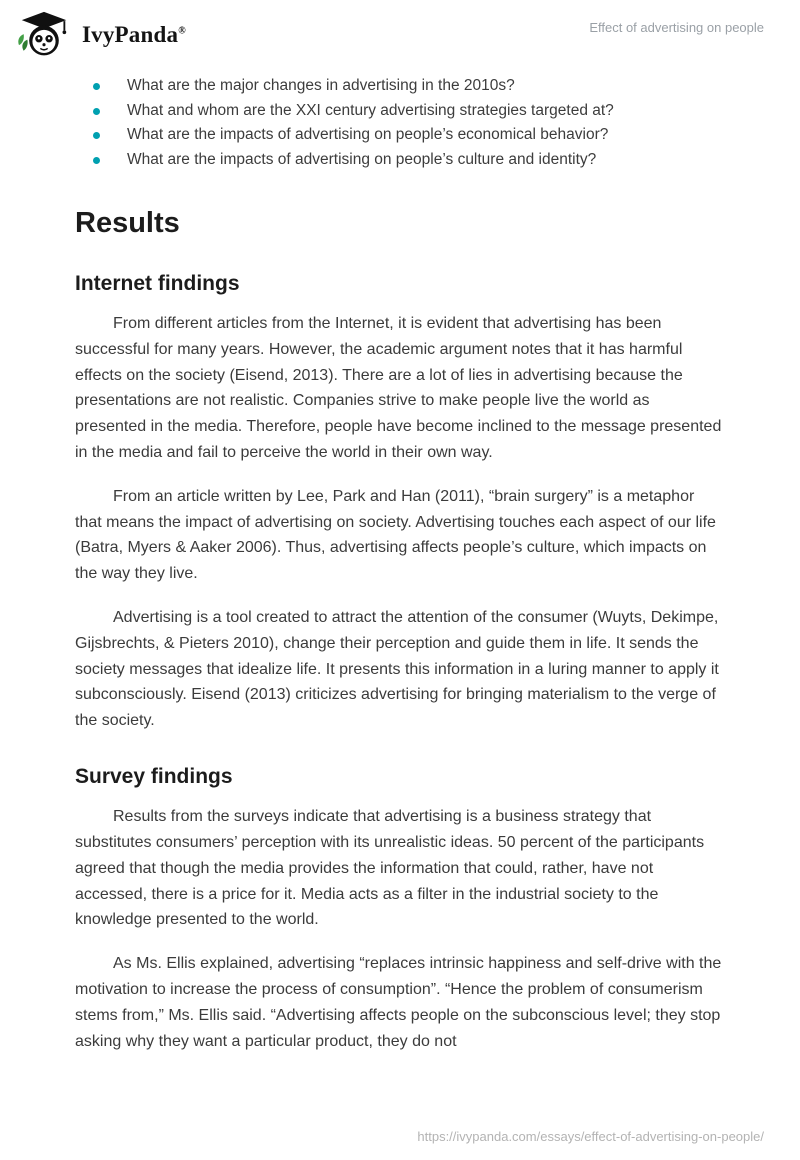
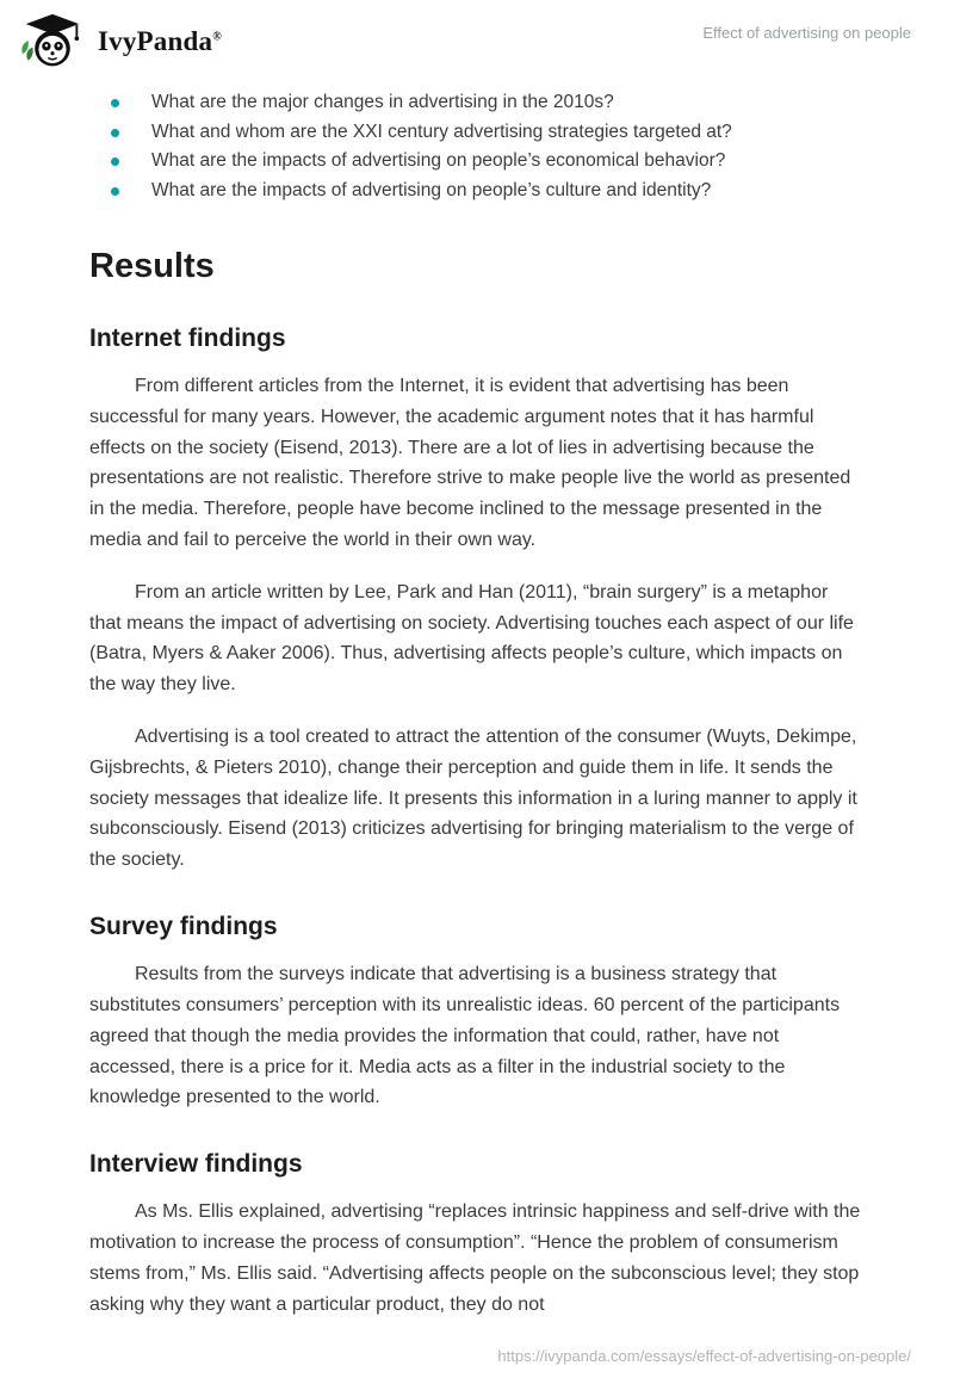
  IvyPanda®
  Effect of advertising on people
  What are the major changes in advertising in the 2010s?
  What and whom are the XXI century advertising strategies targeted at?
  What are the impacts of advertising on people’s economical behavior?
  What are the impacts of advertising on people’s culture and identity?
  Results
  Internet findings
- From different articles from the Internet, it is evident that advertising has been successful for many years. However, the academic argument notes that it has harmful effects on the society (Eisend, 2013). There are a lot of lies in advertising because the presentations are not realistic. Companies strive to make people live the world as presented in the media. Therefore, people have become inclined to the message presented in the media and fail to perceive the world in their own way.
+ From different articles from the Internet, it is evident that advertising has been successful for many years. However, the academic argument notes that it has harmful effects on the society (Eisend, 2013). There are a lot of lies in advertising because the presentations are not realistic. Therefore strive to make people live the world as presented in the media. Therefore, people have become inclined to the message presented in the media and fail to perceive the world in their own way.
  From an article written by Lee, Park and Han (2011), “brain surgery” is a metaphor that means the impact of advertising on society. Advertising touches each aspect of our life (Batra, Myers & Aaker 2006). Thus, advertising affects people’s culture, which impacts on the way they live.
  Advertising is a tool created to attract the attention of the consumer (Wuyts, Dekimpe, Gijsbrechts, & Pieters 2010), change their perception and guide them in life. It sends the society messages that idealize life. It presents this information in a luring manner to apply it subconsciously. Eisend (2013) criticizes advertising for bringing materialism to the verge of the society.
  Survey findings
- Results from the surveys indicate that advertising is a business strategy that substitutes consumers’ perception with its unrealistic ideas. 50 percent of the participants agreed that though the media provides the information that could, rather, have not accessed, there is a price for it. Media acts as a filter in the industrial society to the knowledge presented to the world.
+ Results from the surveys indicate that advertising is a business strategy that substitutes consumers’ perception with its unrealistic ideas. 60 percent of the participants agreed that though the media provides the information that could, rather, have not accessed, there is a price for it. Media acts as a filter in the industrial society to the knowledge presented to the world.
+ Interview findings
  As Ms. Ellis explained, advertising “replaces intrinsic happiness and self-drive with the motivation to increase the process of consumption”. “Hence the problem of consumerism stems from,” Ms. Ellis said. “Advertising affects people on the subconscious level; they stop asking why they want a particular product, they do not
  https://ivypanda.com/essays/effect-of-advertising-on-people/
